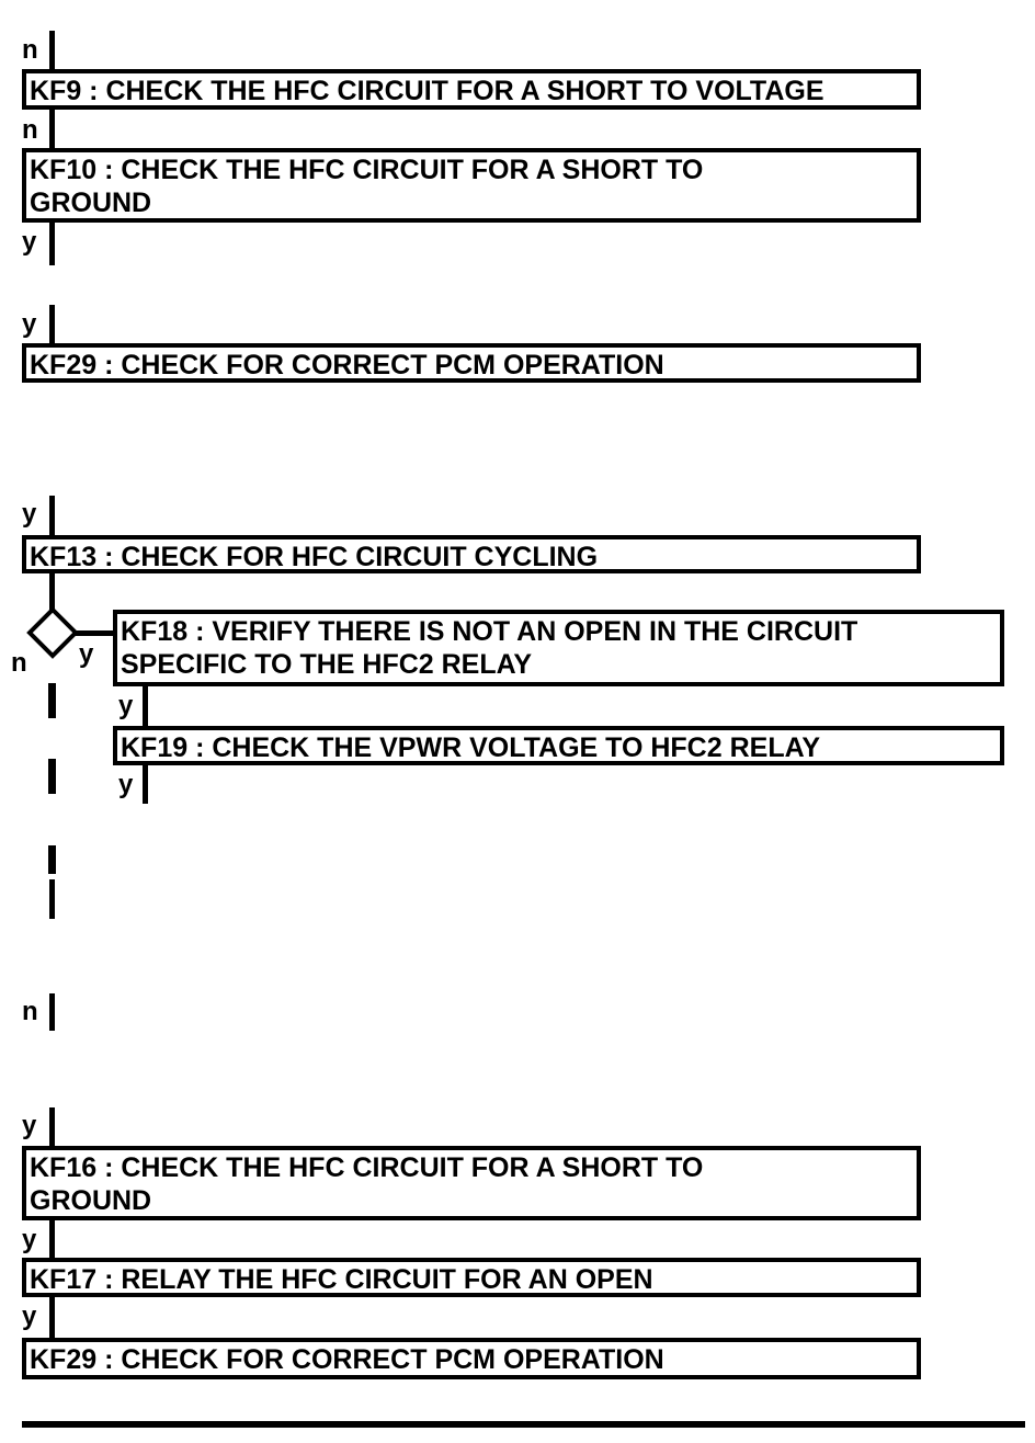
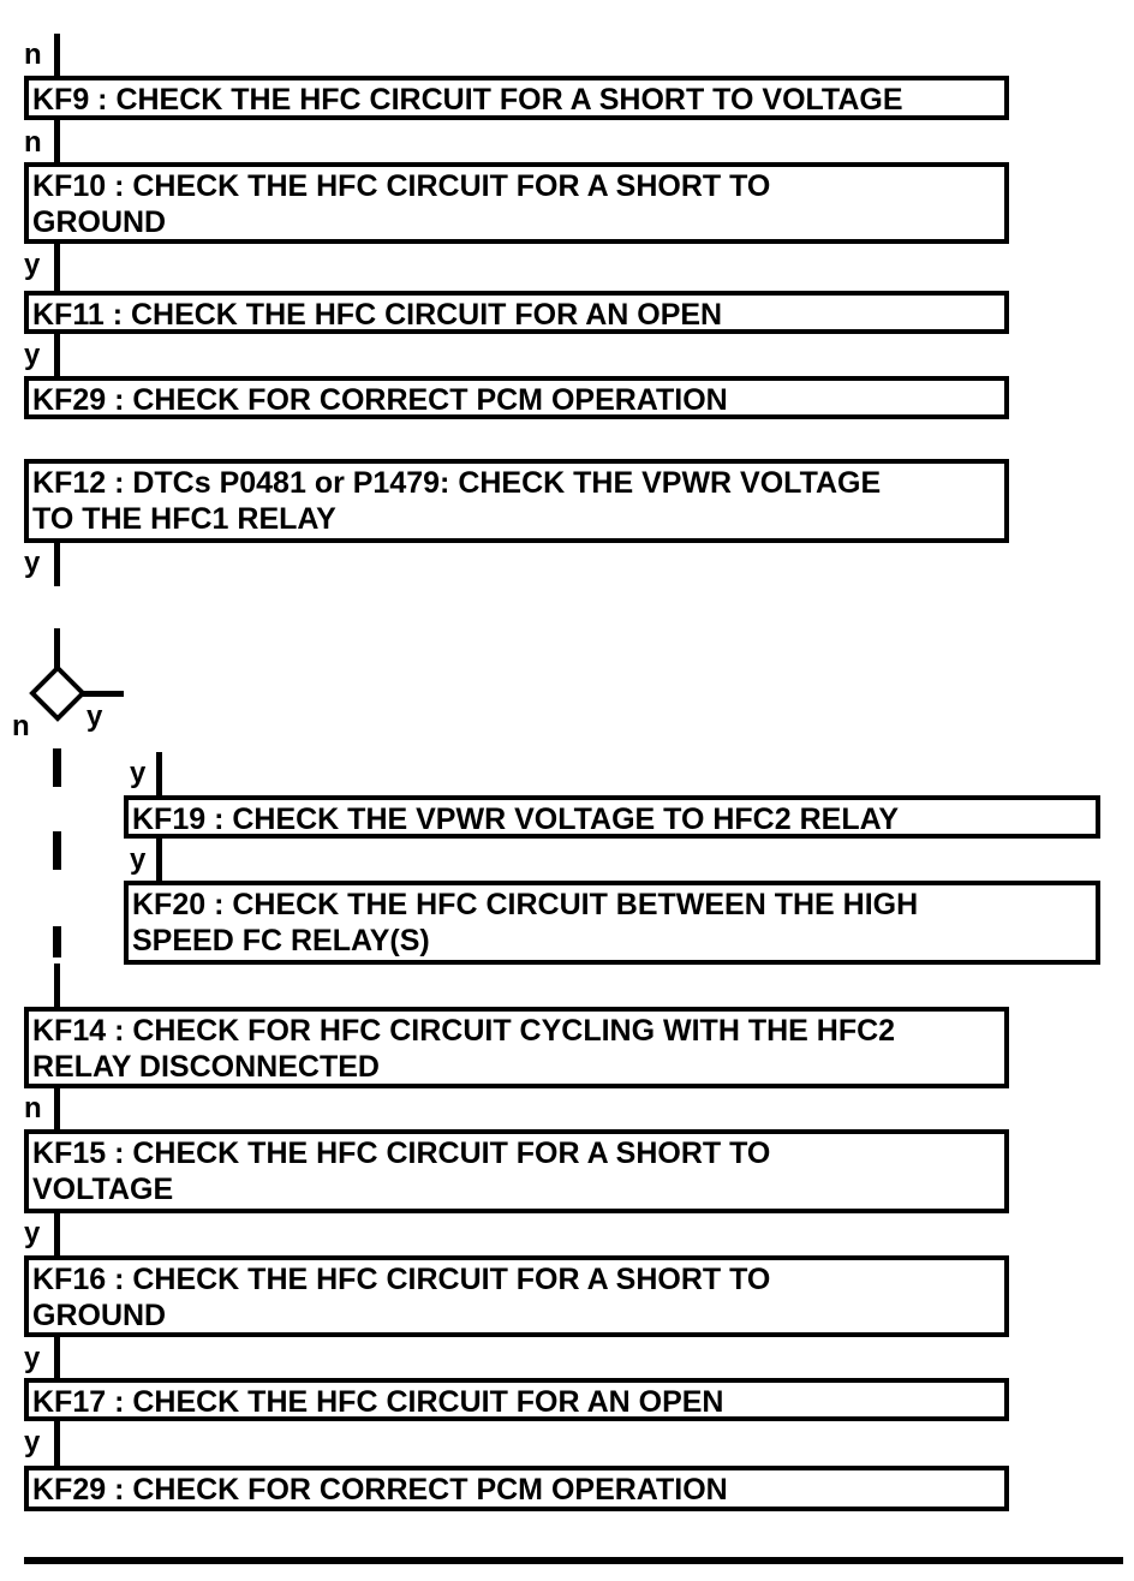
  n
  KF9 : CHECK THE HFC CIRCUIT FOR A SHORT TO VOLTAGE
  n
  KF10 : CHECK THE HFC CIRCUIT FOR A SHORT TO
  GROUND
  y
+ KF11 : CHECK THE HFC CIRCUIT FOR AN OPEN
  y
  KF29 : CHECK FOR CORRECT PCM OPERATION
+ KF12 : DTCs P0481 or P1479: CHECK THE VPWR VOLTAGE
+ TO THE HFC1 RELAY
  y
- KF13 : CHECK FOR HFC CIRCUIT CYCLING
  y
  n
- KF18 : VERIFY THERE IS NOT AN OPEN IN THE CIRCUIT
- SPECIFIC TO THE HFC2 RELAY
  y
  KF19 : CHECK THE VPWR VOLTAGE TO HFC2 RELAY
  y
+ KF20 : CHECK THE HFC CIRCUIT BETWEEN THE HIGH
+ SPEED FC RELAY(S)
+ KF14 : CHECK FOR HFC CIRCUIT CYCLING WITH THE HFC2
+ RELAY DISCONNECTED
  n
+ KF15 : CHECK THE HFC CIRCUIT FOR A SHORT TO
+ VOLTAGE
  y
  KF16 : CHECK THE HFC CIRCUIT FOR A SHORT TO
  GROUND
  y
- KF17 : RELAY THE HFC CIRCUIT FOR AN OPEN
+ KF17 : CHECK THE HFC CIRCUIT FOR AN OPEN
  y
  KF29 : CHECK FOR CORRECT PCM OPERATION
